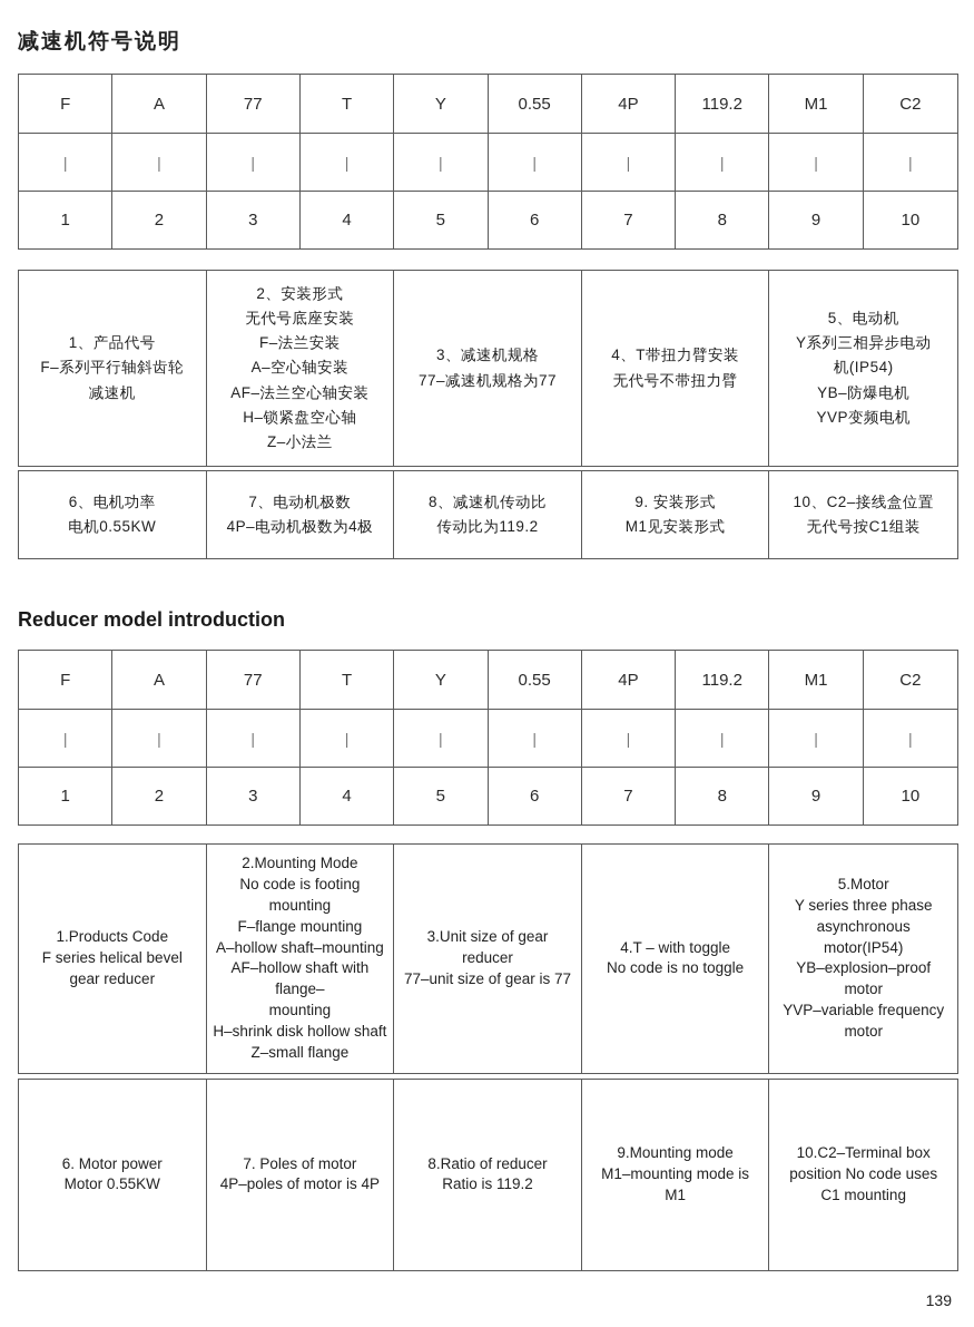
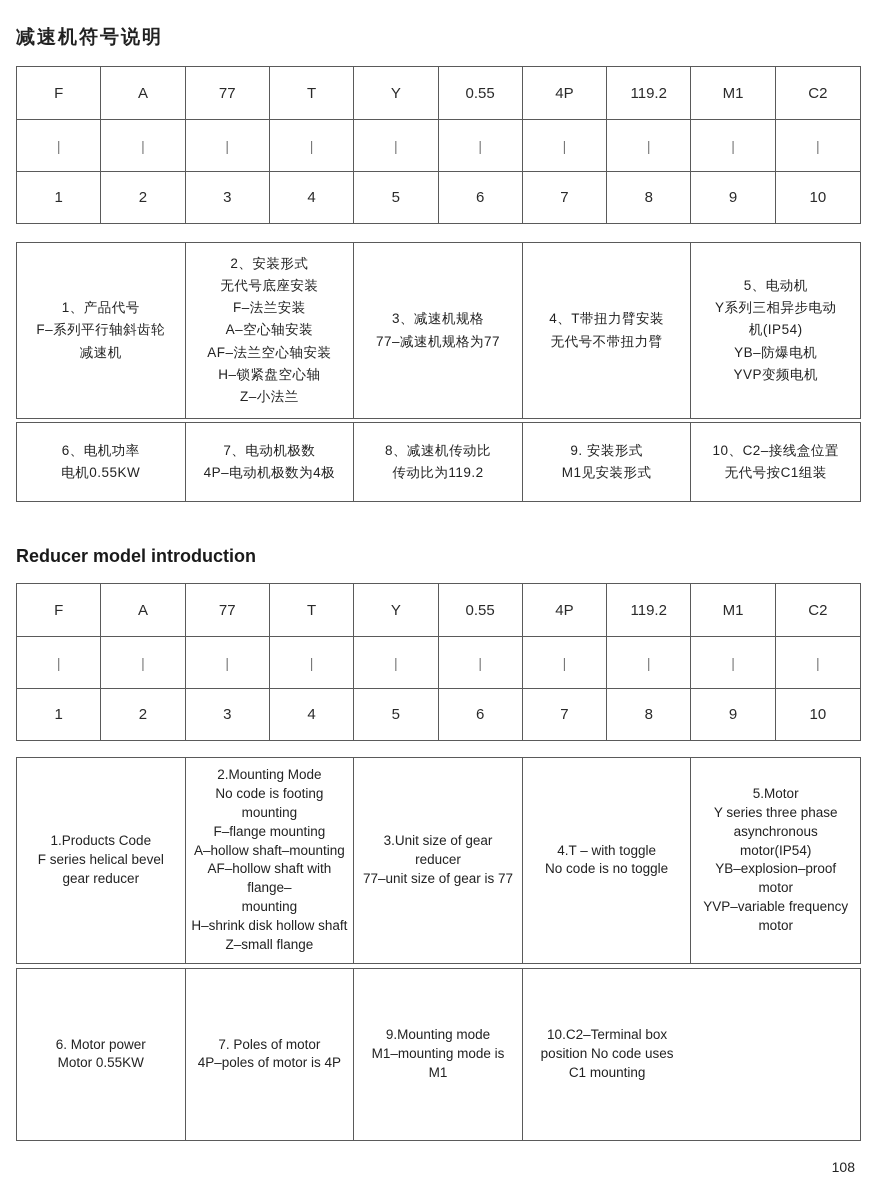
  减速机符号说明
  F
  A
  77
  T
  Y
  0.55
  4P
  119.2
  M1
  C2
  |
  |
  |
  |
  |
  |
  |
  |
  |
  |
  1
  2
  3
  4
  5
  6
  7
  8
  9
  10
  1、产品代号
  F–系列平行轴斜齿轮
  减速机
  2、安装形式
  无代号底座安装
  F–法兰安装
  A–空心轴安装
  AF–法兰空心轴安装
  H–锁紧盘空心轴
  Z–小法兰
  3、减速机规格
  77–减速机规格为77
  4、T带扭力臂安装
  无代号不带扭力臂
  5、电动机
  Y系列三相异步电动
  机(IP54)
  YB–防爆电机
  YVP变频电机
  6、电机功率
  电机0.55KW
  7、电动机极数
  4P–电动机极数为4极
  8、减速机传动比
  传动比为119.2
  9. 安装形式
  M1见安装形式
  10、C2–接线盒位置
  无代号按C1组装
  Reducer model introduction
  F
  A
  77
  T
  Y
  0.55
  4P
  119.2
  M1
  C2
  |
  |
  |
  |
  |
  |
  |
  |
  |
  |
  1
  2
  3
  4
  5
  6
  7
  8
  9
  10
  1.Products Code
  F series helical bevel
  gear reducer
  2.Mounting Mode
  No code is footing mounting
  F–flange mounting
  A–hollow shaft–mounting
  AF–hollow shaft with flange–
  mounting
  H–shrink disk hollow shaft
  Z–small flange
  3.Unit size of gear reducer
  77–unit size of gear is 77
  4.T – with toggle
  No code is no toggle
  5.Motor
  Y series three phase
  asynchronous motor(IP54)
  YB–explosion–proof motor
  YVP–variable frequency
  motor
  6. Motor power
  Motor 0.55KW
  7. Poles of motor
  4P–poles of motor is 4P
- 8.Ratio of reducer
- Ratio is 119.2
  9.Mounting mode
  M1–mounting mode is
  M1
  10.C2–Terminal box
  position No code uses
  C1 mounting
- 139
+ 108
